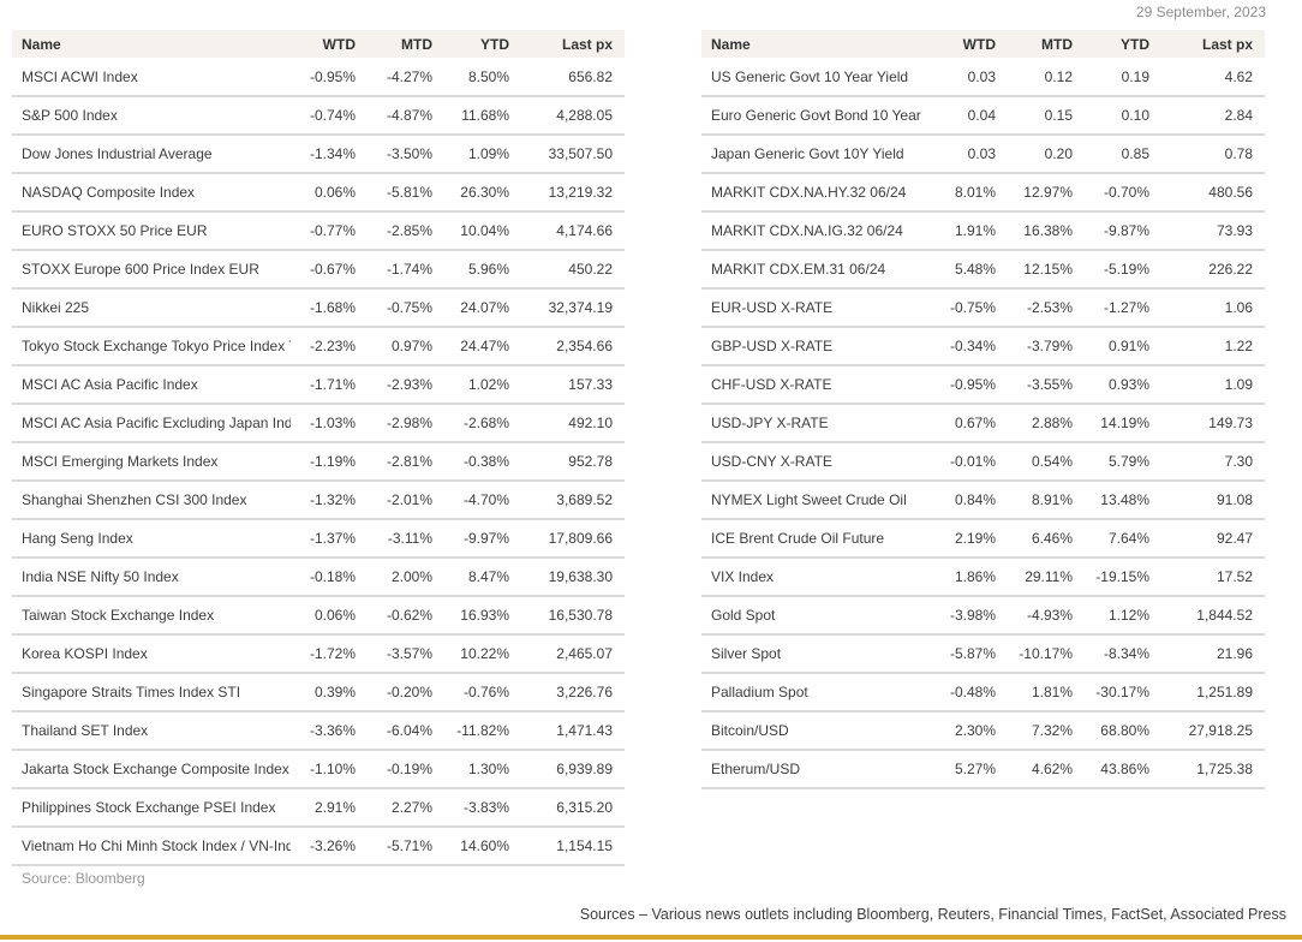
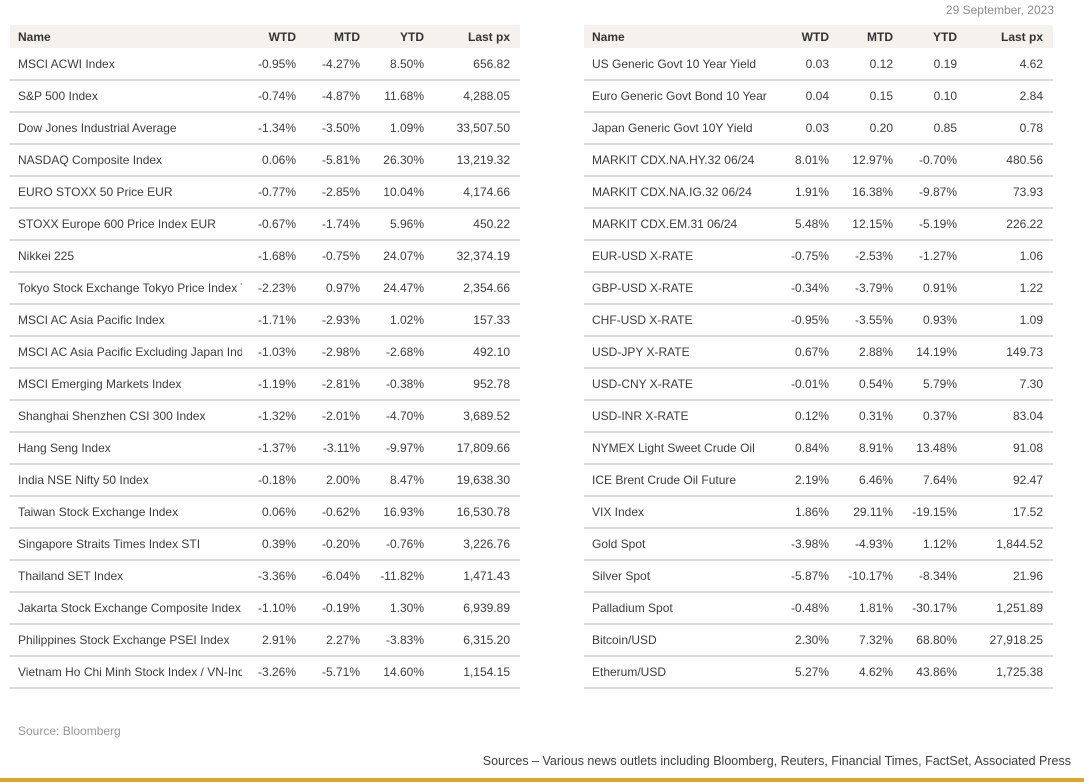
  29 September, 2023
  Name	WTD	MTD	YTD	Last px
  MSCI ACWI Index	-0.95%	-4.27%	8.50%	656.82
  S&P 500 Index	-0.74%	-4.87%	11.68%	4,288.05
  Dow Jones Industrial Average	-1.34%	-3.50%	1.09%	33,507.50
  NASDAQ Composite Index	0.06%	-5.81%	26.30%	13,219.32
  EURO STOXX 50 Price EUR	-0.77%	-2.85%	10.04%	4,174.66
  STOXX Europe 600 Price Index EUR	-0.67%	-1.74%	5.96%	450.22
  Nikkei 225	-1.68%	-0.75%	24.07%	32,374.19
  Tokyo Stock Exchange Tokyo Price Index	-2.23%	0.97%	24.47%	2,354.66
  MSCI AC Asia Pacific Index	-1.71%	-2.93%	1.02%	157.33
  MSCI AC Asia Pacific Excluding Japan Ind	-1.03%	-2.98%	-2.68%	492.10
  MSCI Emerging Markets Index	-1.19%	-2.81%	-0.38%	952.78
  Shanghai Shenzhen CSI 300 Index	-1.32%	-2.01%	-4.70%	3,689.52
  Hang Seng Index	-1.37%	-3.11%	-9.97%	17,809.66
  India NSE Nifty 50 Index	-0.18%	2.00%	8.47%	19,638.30
  Taiwan Stock Exchange Index	0.06%	-0.62%	16.93%	16,530.78
- Korea KOSPI Index	-1.72%	-3.57%	10.22%	2,465.07
  Singapore Straits Times Index STI	0.39%	-0.20%	-0.76%	3,226.76
  Thailand SET Index	-3.36%	-6.04%	-11.82%	1,471.43
  Jakarta Stock Exchange Composite Index	-1.10%	-0.19%	1.30%	6,939.89
  Philippines Stock Exchange PSEI Index	2.91%	2.27%	-3.83%	6,315.20
  Vietnam Ho Chi Minh Stock Index / VN-Ind	-3.26%	-5.71%	14.60%	1,154.15
  Name	WTD	MTD	YTD	Last px
  US Generic Govt 10 Year Yield	0.03	0.12	0.19	4.62
  Euro Generic Govt Bond 10 Year	0.04	0.15	0.10	2.84
  Japan Generic Govt 10Y Yield	0.03	0.20	0.85	0.78
  MARKIT CDX.NA.HY.32 06/24	8.01%	12.97%	-0.70%	480.56
  MARKIT CDX.NA.IG.32 06/24	1.91%	16.38%	-9.87%	73.93
  MARKIT CDX.EM.31 06/24	5.48%	12.15%	-5.19%	226.22
  EUR-USD X-RATE	-0.75%	-2.53%	-1.27%	1.06
  GBP-USD X-RATE	-0.34%	-3.79%	0.91%	1.22
  CHF-USD X-RATE	-0.95%	-3.55%	0.93%	1.09
  USD-JPY X-RATE	0.67%	2.88%	14.19%	149.73
  USD-CNY X-RATE	-0.01%	0.54%	5.79%	7.30
+ USD-INR X-RATE	0.12%	0.31%	0.37%	83.04
  NYMEX Light Sweet Crude Oil	0.84%	8.91%	13.48%	91.08
  ICE Brent Crude Oil Future	2.19%	6.46%	7.64%	92.47
  VIX Index	1.86%	29.11%	-19.15%	17.52
  Gold Spot	-3.98%	-4.93%	1.12%	1,844.52
  Silver Spot	-5.87%	-10.17%	-8.34%	21.96
  Palladium Spot	-0.48%	1.81%	-30.17%	1,251.89
  Bitcoin/USD	2.30%	7.32%	68.80%	27,918.25
  Etherum/USD	5.27%	4.62%	43.86%	1,725.38
  Source: Bloomberg
  Sources – Various news outlets including Bloomberg, Reuters, Financial Times, FactSet, Associated Press
